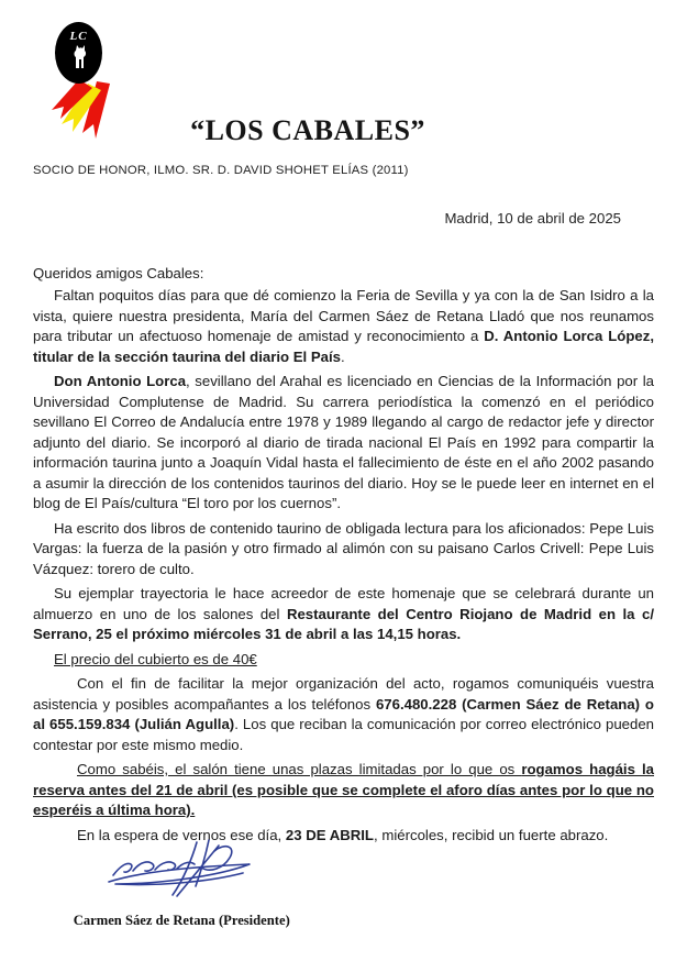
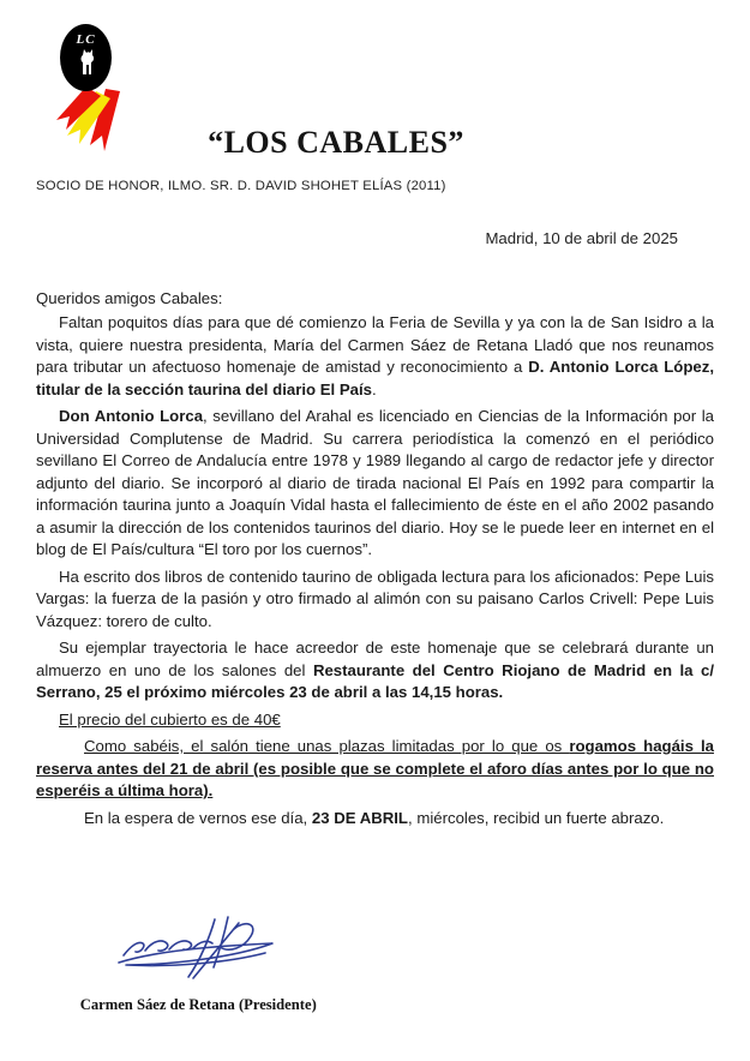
  LC
  “LOS CABALES”
  SOCIO DE HONOR, ILMO. SR. D. DAVID SHOHET ELÍAS (2011)
  Madrid, 10 de abril de 2025
  Queridos amigos Cabales:
  Faltan poquitos días para que dé comienzo la Feria de Sevilla y ya con la de San Isidro a la vista, quiere nuestra presidenta, María del Carmen Sáez de Retana Lladó que nos reunamos para tributar un afectuoso homenaje de amistad y reconocimiento a D. Antonio Lorca López, titular de la sección taurina del diario El País.
  Don Antonio Lorca, sevillano del Arahal es licenciado en Ciencias de la Información por la Universidad Complutense de Madrid. Su carrera periodística la comenzó en el periódico sevillano El Correo de Andalucía entre 1978 y 1989 llegando al cargo de redactor jefe y director adjunto del diario. Se incorporó al diario de tirada nacional El País en 1992 para compartir la información taurina junto a Joaquín Vidal hasta el fallecimiento de éste en el año 2002 pasando a asumir la dirección de los contenidos taurinos del diario. Hoy se le puede leer en internet en el blog de El País/cultura “El toro por los cuernos”.
  Ha escrito dos libros de contenido taurino de obligada lectura para los aficionados: Pepe Luis Vargas: la fuerza de la pasión y otro firmado al alimón con su paisano Carlos Crivell: Pepe Luis Vázquez: torero de culto.
- Su ejemplar trayectoria le hace acreedor de este homenaje que se celebrará durante un almuerzo en uno de los salones del Restaurante del Centro Riojano de Madrid en la c/ Serrano, 25 el próximo miércoles 31 de abril a las 14,15 horas.
+ Su ejemplar trayectoria le hace acreedor de este homenaje que se celebrará durante un almuerzo en uno de los salones del Restaurante del Centro Riojano de Madrid en la c/ Serrano, 25 el próximo miércoles 23 de abril a las 14,15 horas.
  El precio del cubierto es de 40€
- Con el fin de facilitar la mejor organización del acto, rogamos comuniquéis vuestra asistencia y posibles acompañantes a los teléfonos 676.480.228 (Carmen Sáez de Retana) o al 655.159.834 (Julián Agulla). Los que reciban la comunicación por correo electrónico pueden contestar por este mismo medio.
  Como sabéis, el salón tiene unas plazas limitadas por lo que os rogamos hagáis la reserva antes del 21 de abril (es posible que se complete el aforo días antes por lo que no esperéis a última hora).
  En la espera de vernos ese día, 23 DE ABRIL, miércoles, recibid un fuerte abrazo.
  Carmen Sáez de Retana (Presidente)
